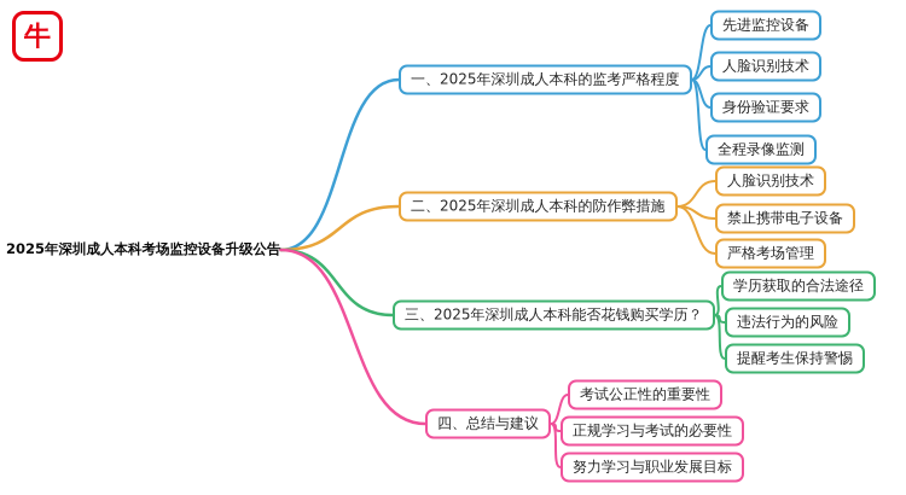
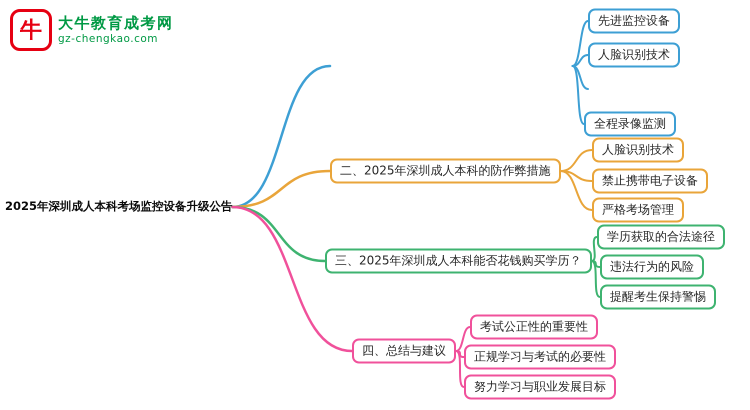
  牛
+ 大牛教育成考网
+ gz-chengkao.com
  2025年深圳成人本科考场监控设备升级公告
- 一、2025年深圳成人本科的监考严格程度
  二、2025年深圳成人本科的防作弊措施
  三、2025年深圳成人本科能否花钱购买学历？
  四、总结与建议
  先进监控设备
  人脸识别技术
- 身份验证要求
  全程录像监测
  人脸识别技术
  禁止携带电子设备
  严格考场管理
  学历获取的合法途径
  违法行为的风险
  提醒考生保持警惕
  考试公正性的重要性
  正规学习与考试的必要性
  努力学习与职业发展目标
